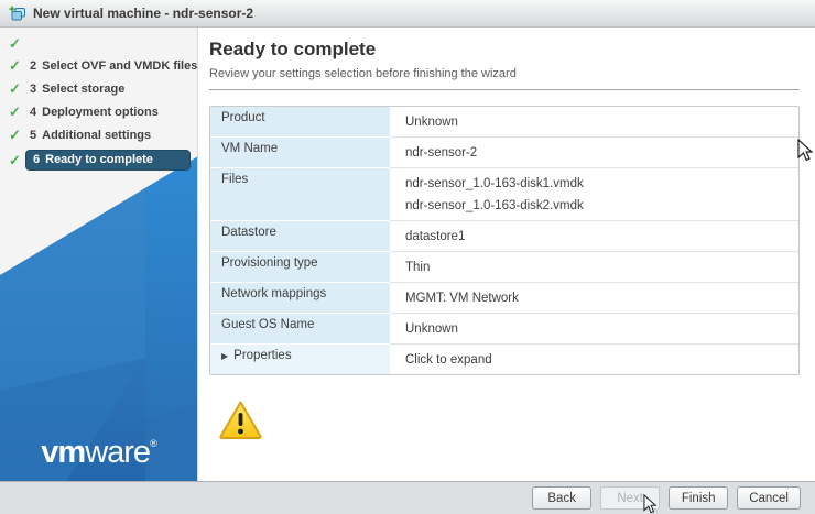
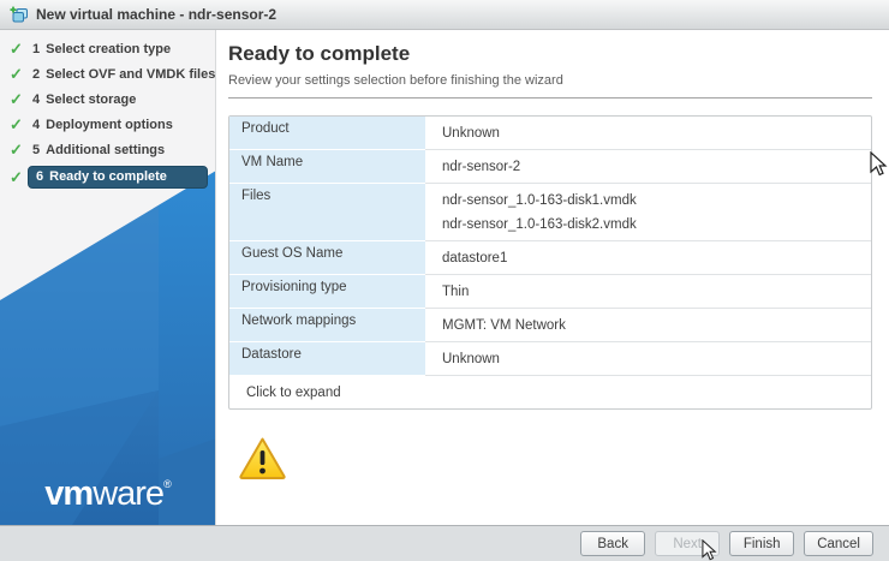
  New virtual machine - ndr-sensor-2
  ✓
+ 1 Select creation type
  ✓
  2 Select OVF and VMDK files
  ✓
- 3 Select storage
+ 4 Select storage
  ✓
  4 Deployment options
  ✓
  5 Additional settings
  ✓
  6 Ready to complete
  vmware®
  Ready to complete
  Review your settings selection before finishing the wizard
  Product
  Unknown
  VM Name
  ndr-sensor-2
  Files
  ndr-sensor_1.0-163-disk1.vmdk
  ndr-sensor_1.0-163-disk2.vmdk
- Datastore
+ Guest OS Name
  datastore1
  Provisioning type
  Thin
  Network mappings
  MGMT: VM Network
- Guest OS Name
+ Datastore
  Unknown
- ▶
- Properties
  Click to expand
  Back
  Next
  Finish
  Cancel
